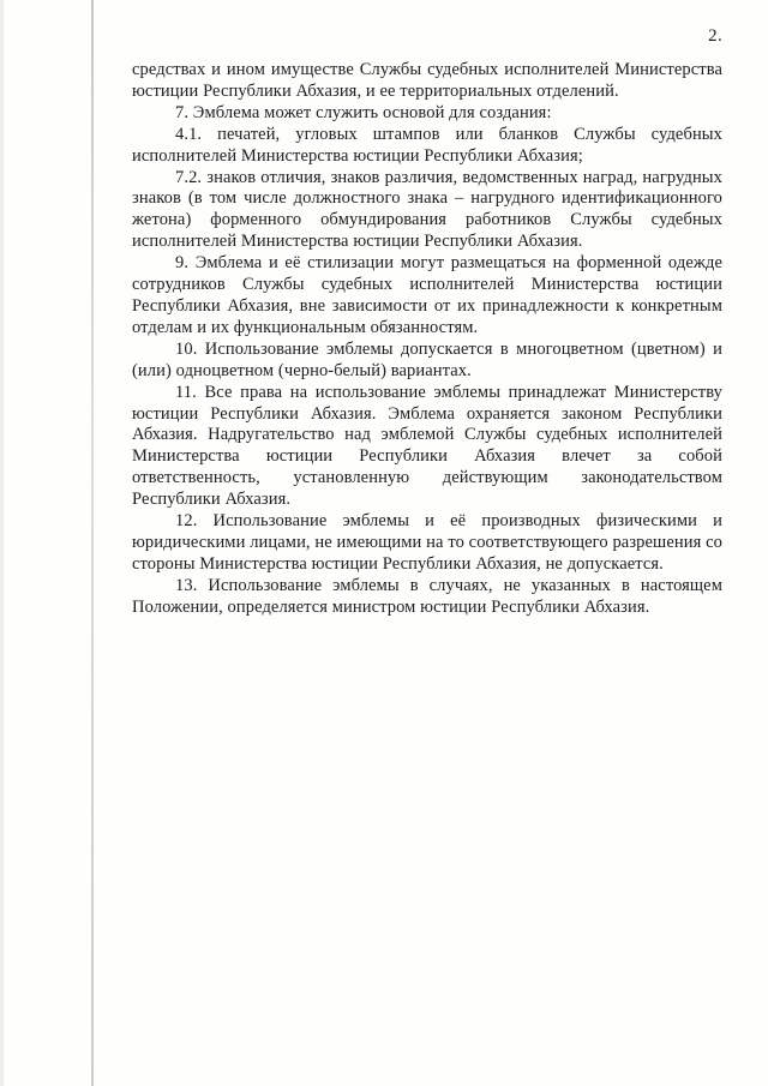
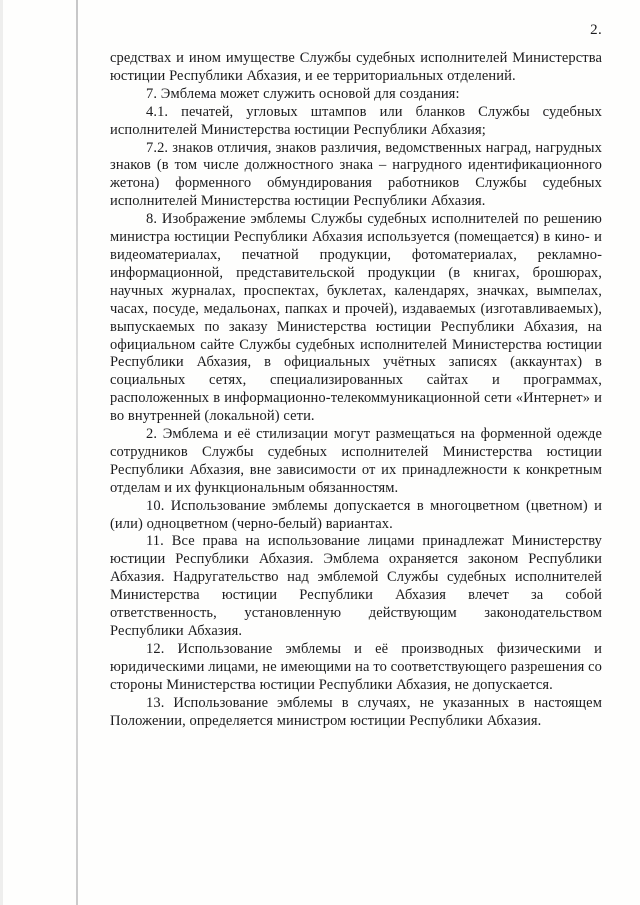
  2.
  средствах и ином имуществе Службы судебных исполнителей Министерства юстиции Республики Абхазия, и ее территориальных отделений.
  7. Эмблема может служить основой для создания:
  4.1. печатей, угловых штампов или бланков Службы судебных исполнителей Министерства юстиции Республики Абхазия;
  7.2. знаков отличия, знаков различия, ведомственных наград, нагрудных знаков (в том числе должностного знака – нагрудного идентификационного жетона) форменного обмундирования работников Службы судебных исполнителей Министерства юстиции Республики Абхазия.
+ 8. Изображение эмблемы Службы судебных исполнителей по решению министра юстиции Республики Абхазия используется (помещается) в кино- и видеоматериалах, печатной продукции, фотоматериалах, рекламно-информационной, представительской продукции (в книгах, брошюрах, научных журналах, проспектах, буклетах, календарях, значках, вымпелах, часах, посуде, медальонах, папках и прочей), издаваемых (изготавливаемых), выпускаемых по заказу Министерства юстиции Республики Абхазия, на официальном сайте Службы судебных исполнителей Министерства юстиции Республики Абхазия, в официальных учётных записях (аккаунтах) в социальных сетях, специализированных сайтах и программах, расположенных в информационно-телекоммуникационной сети «Интернет» и во внутренней (локальной) сети.
- 9. Эмблема и её стилизации могут размещаться на форменной одежде сотрудников Службы судебных исполнителей Министерства юстиции Республики Абхазия, вне зависимости от их принадлежности к конкретным отделам и их функциональным обязанностям.
+ 2. Эмблема и её стилизации могут размещаться на форменной одежде сотрудников Службы судебных исполнителей Министерства юстиции Республики Абхазия, вне зависимости от их принадлежности к конкретным отделам и их функциональным обязанностям.
  10. Использование эмблемы допускается в многоцветном (цветном) и (или) одноцветном (черно-белый) вариантах.
- 11. Все права на использование эмблемы принадлежат Министерству юстиции Республики Абхазия. Эмблема охраняется законом Республики Абхазия. Надругательство над эмблемой Службы судебных исполнителей Министерства юстиции Республики Абхазия влечет за собой ответственность, установленную действующим законодательством Республики Абхазия.
+ 11. Все права на использование лицами принадлежат Министерству юстиции Республики Абхазия. Эмблема охраняется законом Республики Абхазия. Надругательство над эмблемой Службы судебных исполнителей Министерства юстиции Республики Абхазия влечет за собой ответственность, установленную действующим законодательством Республики Абхазия.
  12. Использование эмблемы и её производных физическими и юридическими лицами, не имеющими на то соответствующего разрешения со стороны Министерства юстиции Республики Абхазия, не допускается.
  13. Использование эмблемы в случаях, не указанных в настоящем Положении, определяется министром юстиции Республики Абхазия.
